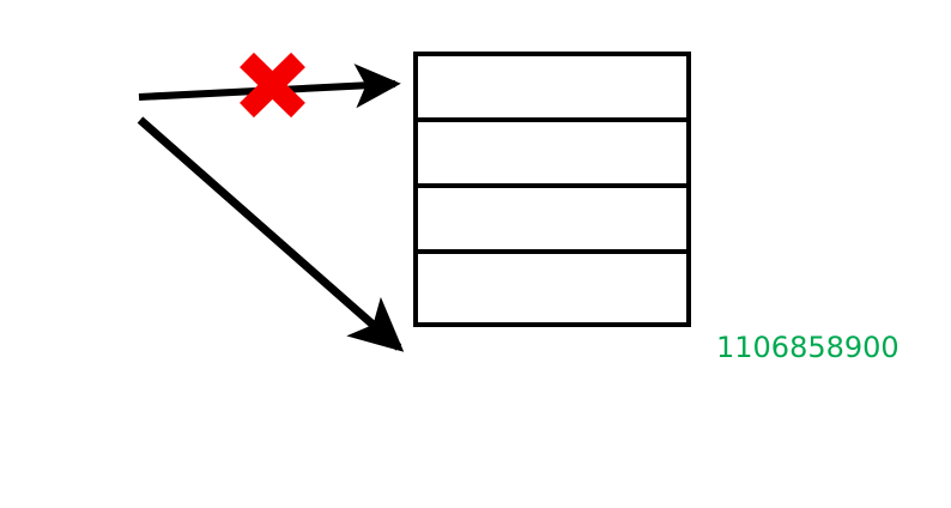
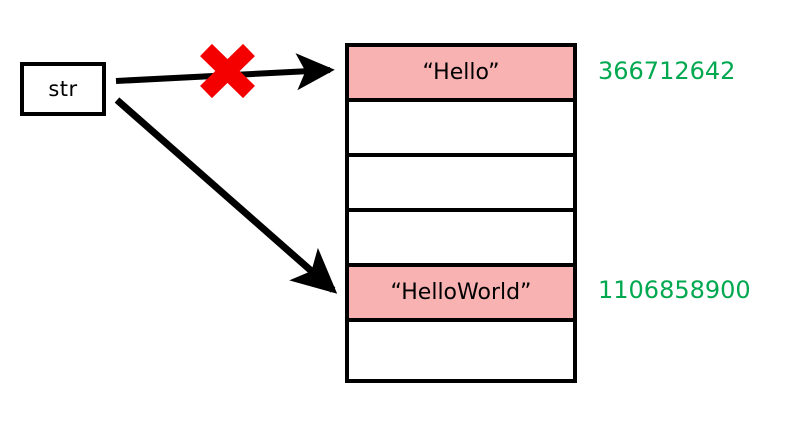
+ str
+ “Hello”
+ “HelloWorld”
+ 366712642
  1106858900
